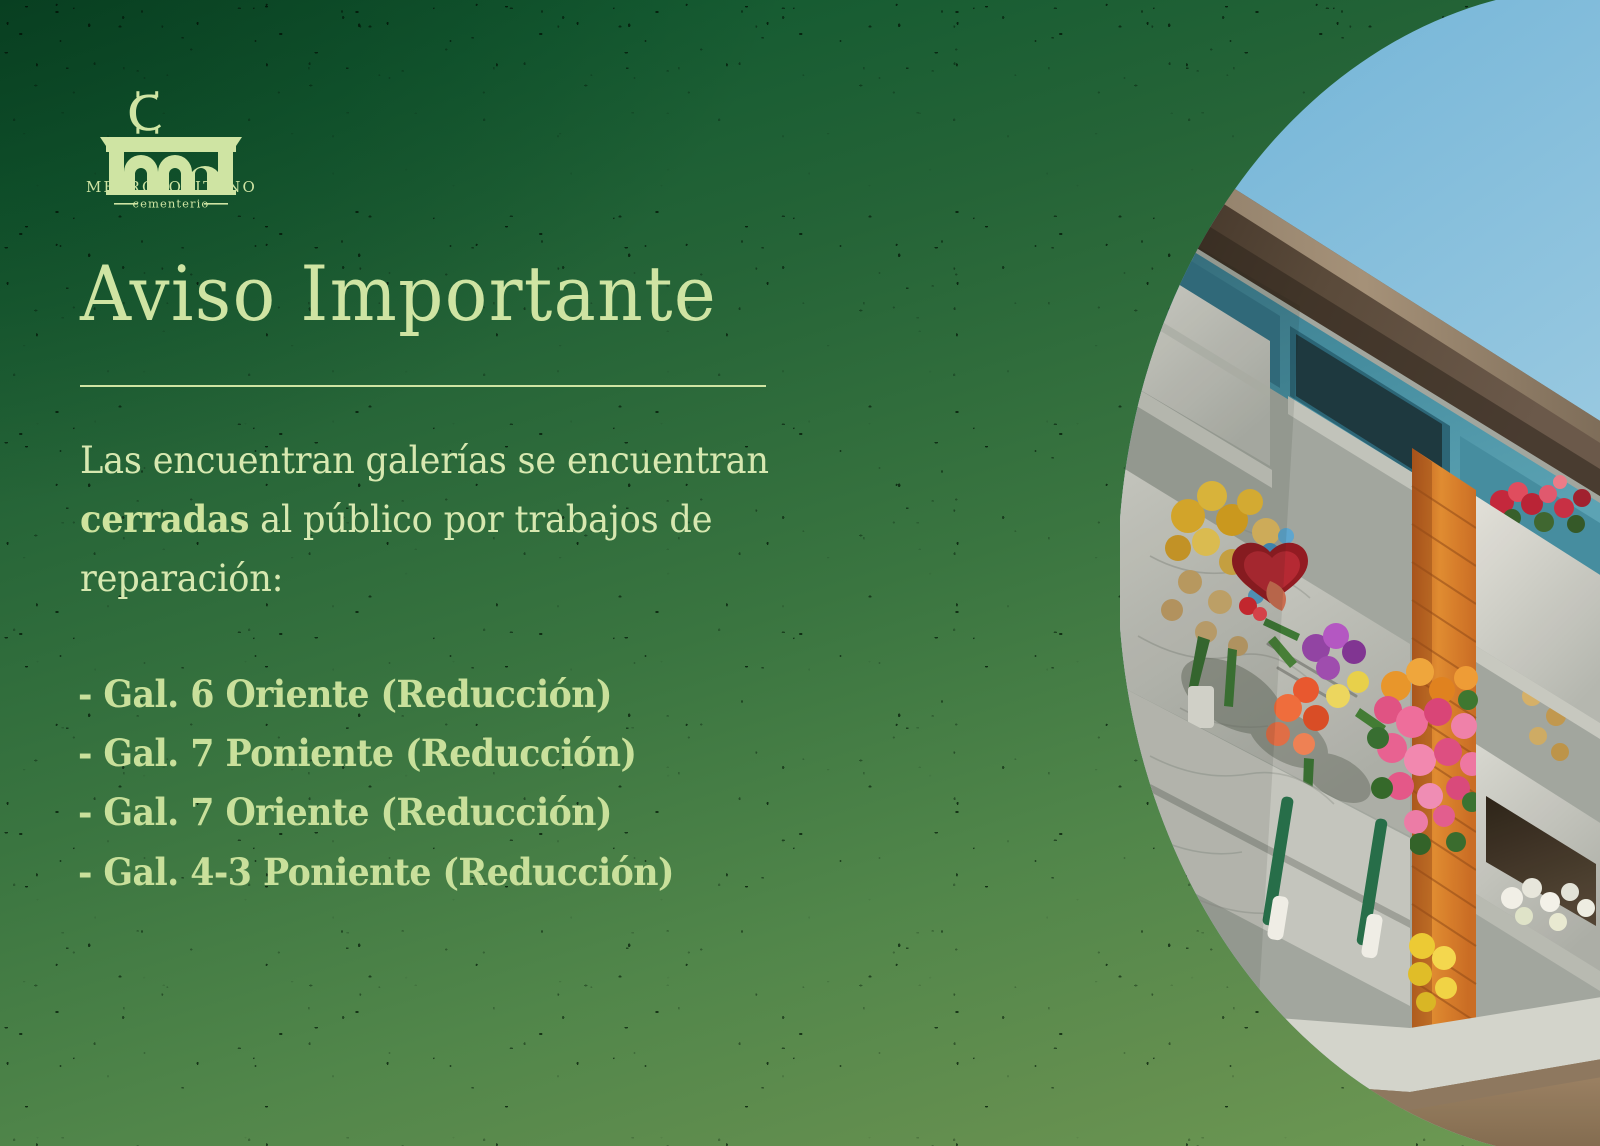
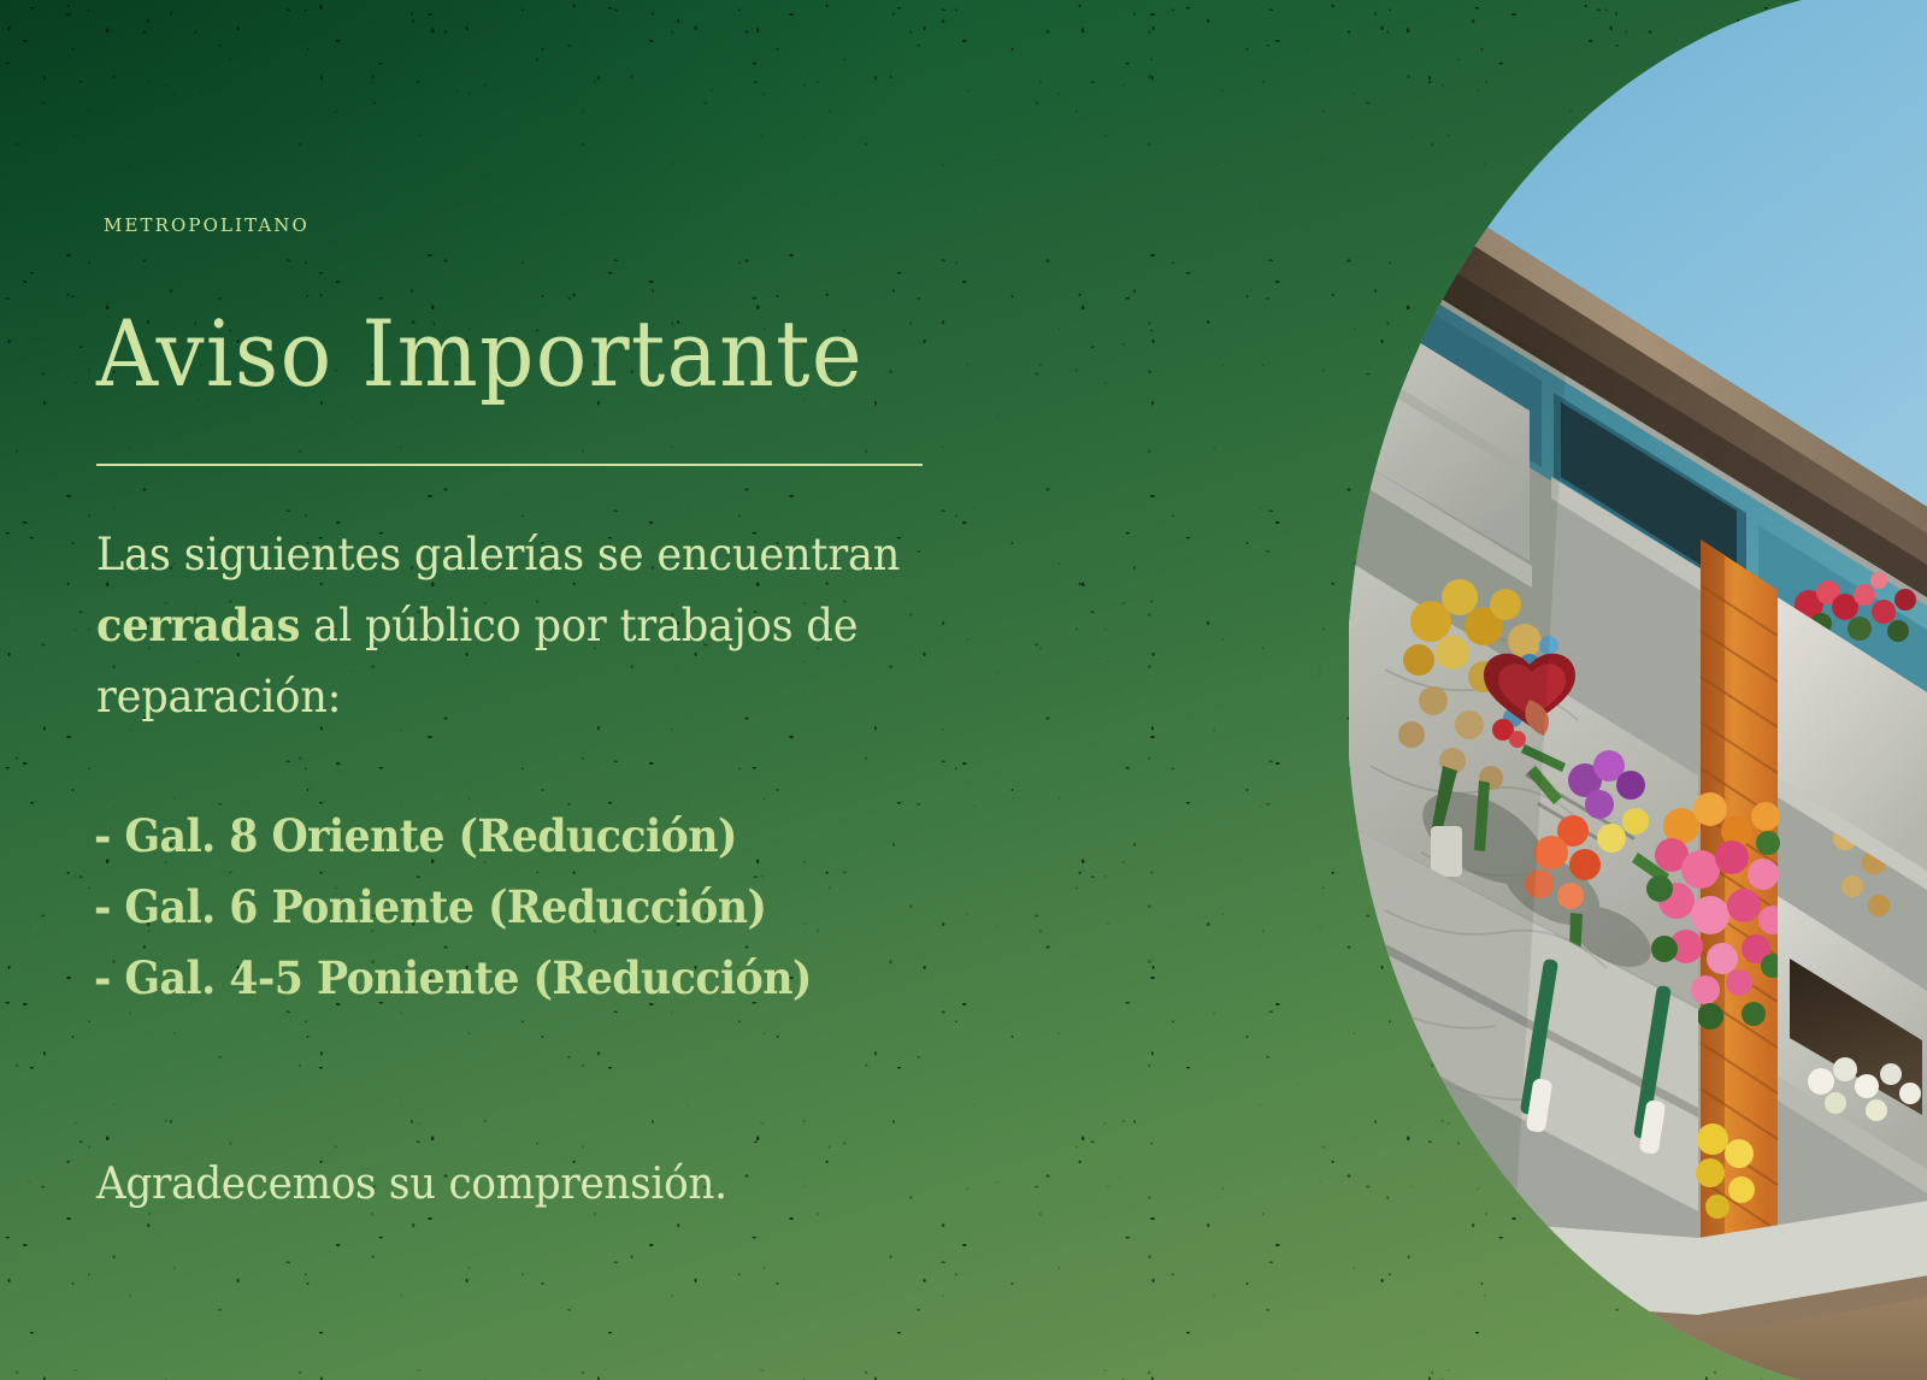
- cementerio
  METROPOLITANO
  Aviso Importante
- Las encuentran galerías se encuentran cerradas al público por trabajos de reparación:
+ Las siguientes galerías se encuentran cerradas al público por trabajos de reparación:
- - Gal. 6 Oriente (Reducción)
+ - Gal. 8 Oriente (Reducción)
- - Gal. 7 Poniente (Reducción)
+ - Gal. 6 Poniente (Reducción)
- - Gal. 7 Oriente (Reducción)
- - Gal. 4-3 Poniente (Reducción)
+ - Gal. 4-5 Poniente (Reducción)
+ Agradecemos su comprensión.
